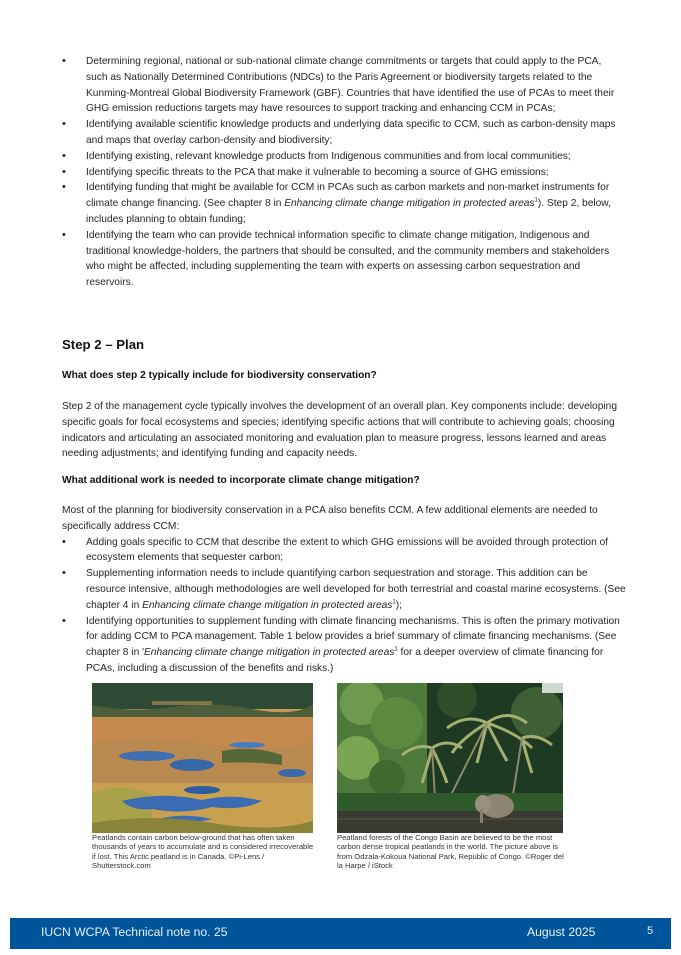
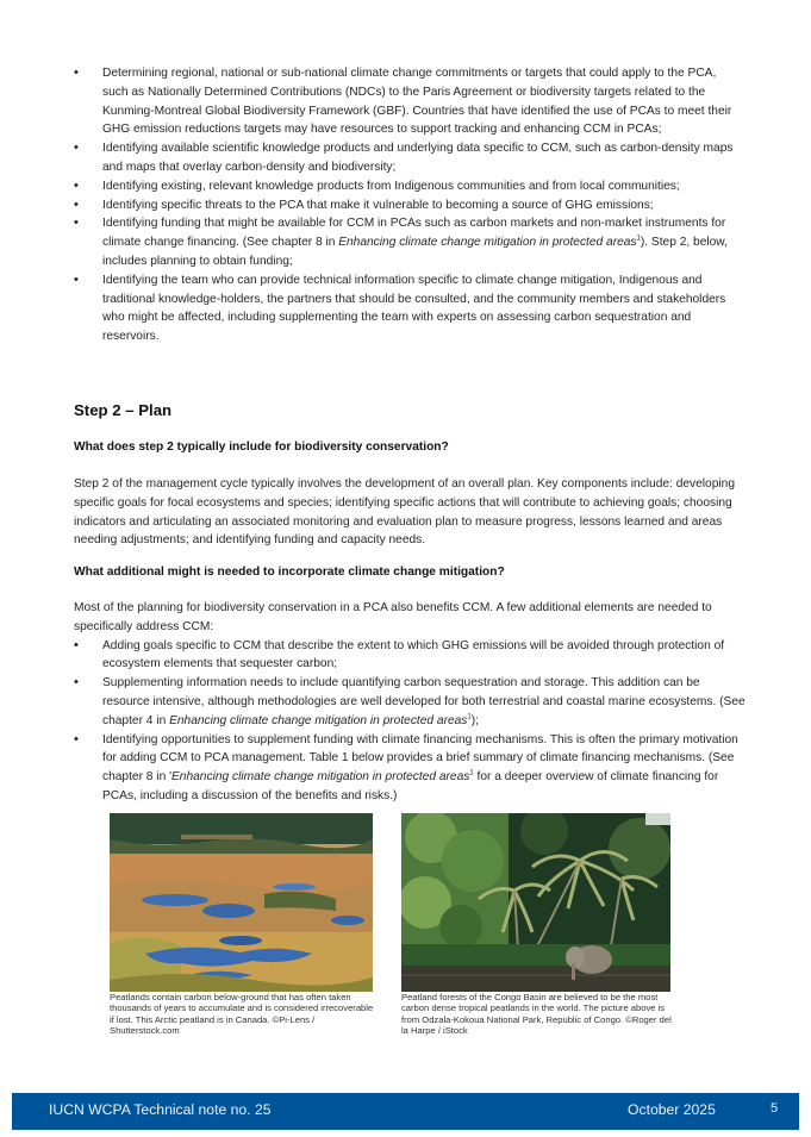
  Determining regional, national or sub-national climate change commitments or targets that could apply to the PCA, such as Nationally Determined Contributions (NDCs) to the Paris Agreement or biodiversity targets related to the Kunming-Montreal Global Biodiversity Framework (GBF). Countries that have identified the use of PCAs to meet their GHG emission reductions targets may have resources to support tracking and enhancing CCM in PCAs;
  Identifying available scientific knowledge products and underlying data specific to CCM, such as carbon-density maps and maps that overlay carbon-density and biodiversity;
  Identifying existing, relevant knowledge products from Indigenous communities and from local communities;
  Identifying specific threats to the PCA that make it vulnerable to becoming a source of GHG emissions;
  Identifying funding that might be available for CCM in PCAs such as carbon markets and non-market instruments for climate change financing. (See chapter 8 in Enhancing climate change mitigation in protected areas ). Step 2, below, includes planning to obtain funding;
  Identifying the team who can provide technical information specific to climate change mitigation, Indigenous and traditional knowledge-holders, the partners that should be consulted, and the community members and stakeholders who might be affected, including supplementing the team with experts on assessing carbon sequestration and reservoirs.
  Step 2 – Plan
  What does step 2 typically include for biodiversity conservation?
  Step 2 of the management cycle typically involves the development of an overall plan. Key components include: developing specific goals for focal ecosystems and species; identifying specific actions that will contribute to achieving goals; choosing indicators and articulating an associated monitoring and evaluation plan to measure progress, lessons learned and areas needing adjustments; and identifying funding and capacity needs.
- What additional work is needed to incorporate climate change mitigation?
+ What additional might is needed to incorporate climate change mitigation?
  Most of the planning for biodiversity conservation in a PCA also benefits CCM. A few additional elements are needed to specifically address CCM:
  Adding goals specific to CCM that describe the extent to which GHG emissions will be avoided through protection of ecosystem elements that sequester carbon;
  Supplementing information needs to include quantifying carbon sequestration and storage. This addition can be resource intensive, although methodologies are well developed for both terrestrial and coastal marine ecosystems. (See chapter 4 in Enhancing climate change mitigation in protected areas );
  Identifying opportunities to supplement funding with climate financing mechanisms. This is often the primary motivation for adding CCM to PCA management. Table 1 below provides a brief summary of climate financing mechanisms. (See chapter 8 in 'Enhancing climate change mitigation in protected areas for a deeper overview of climate financing for PCAs, including a discussion of the benefits and risks.)
  Peatlands contain carbon below-ground that has often taken thousands of years to accumulate and is considered irrecoverable if lost. This Arctic peatland is in Canada. ©Pi-Lens / Shutterstock.com
  Peatland forests of the Congo Basin are believed to be the most carbon dense tropical peatlands in the world. The picture above is from Odzala-Kokoua National Park, Republic of Congo. ©Roger del la Harpe / iStock
  IUCN WCPA Technical note no. 25
- August 2025
+ October 2025
  5
